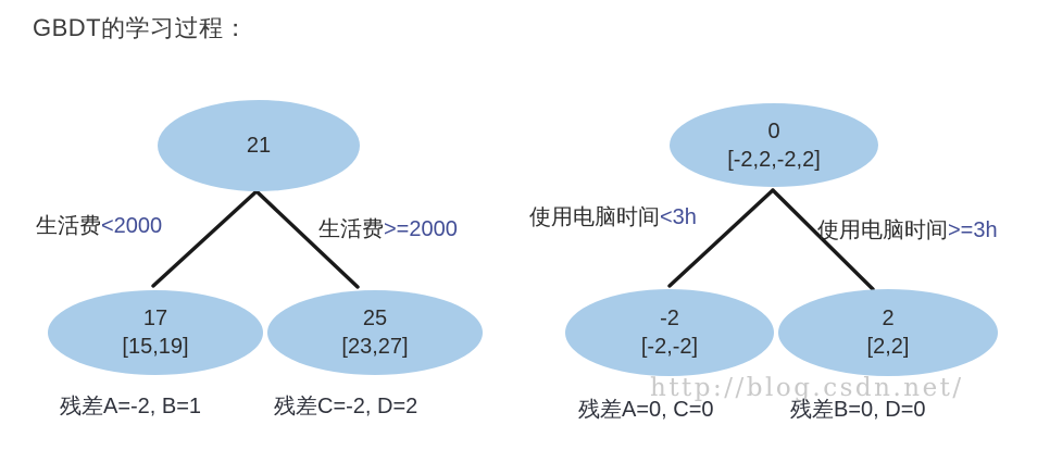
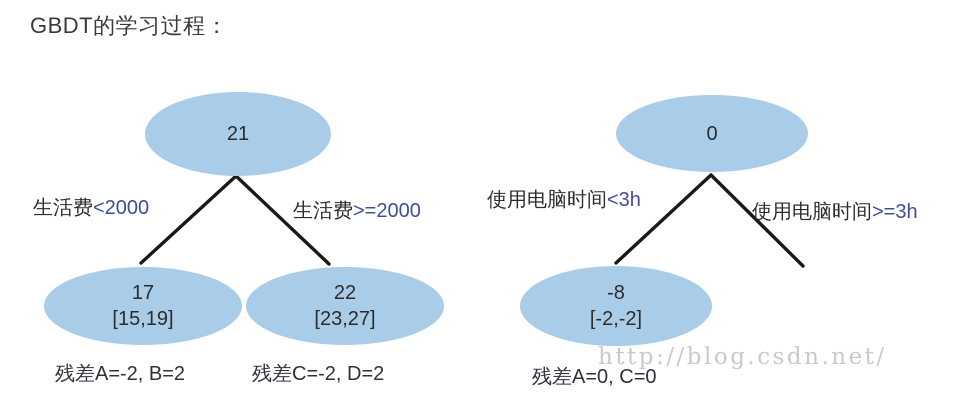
  GBDT的学习过程：
  21
  生活费<2000
  生活费>=2000
  17
  [15,19]
- 25
+ 22
  [23,27]
- 残差A=-2, B=1
+ 残差A=-2, B=2
  残差C=-2, D=2
  0
- [-2,2,-2,2]
  使用电脑时间<3h
  使用电脑时间>=3h
- -2
+ -8
  [-2,-2]
- 2
- [2,2]
  残差A=0, C=0
- 残差B=0, D=0
  http://blog.csdn.net/
